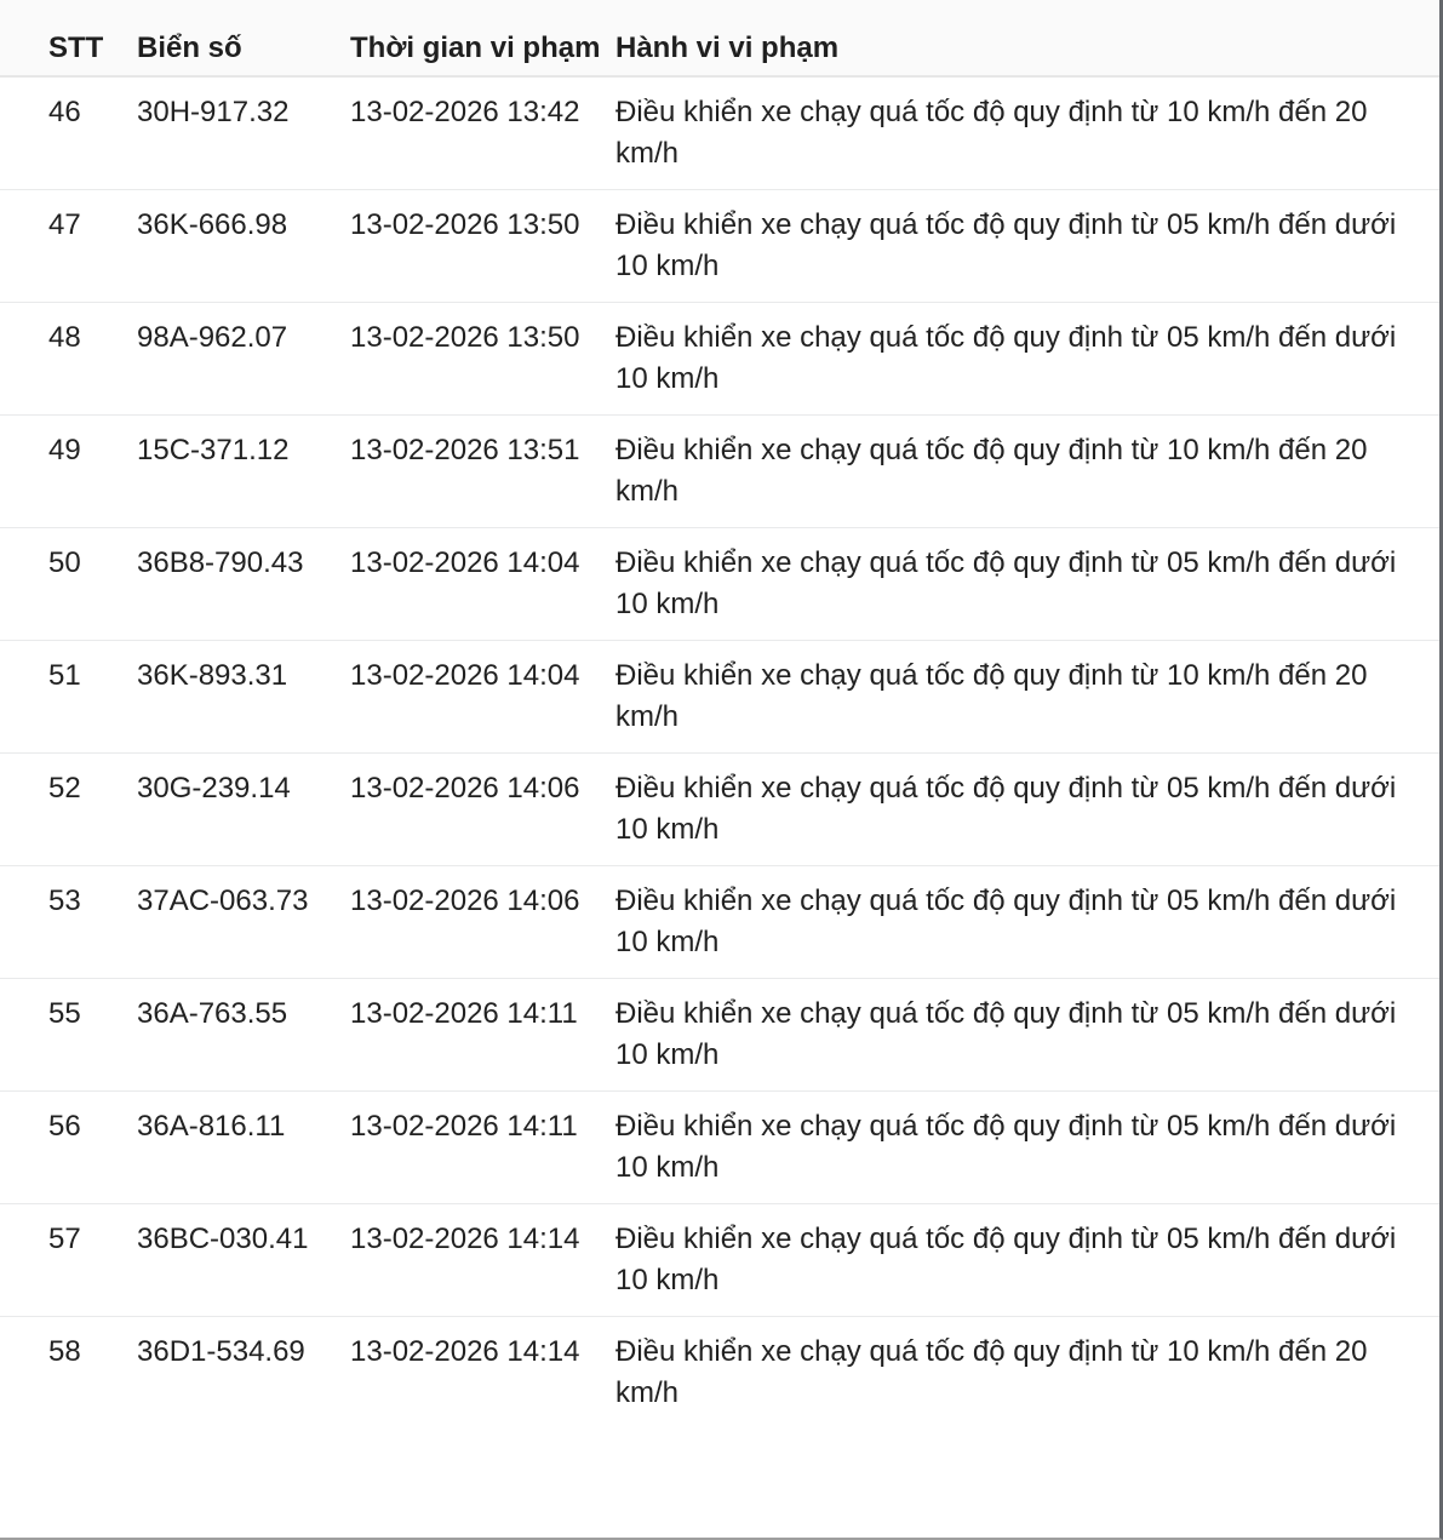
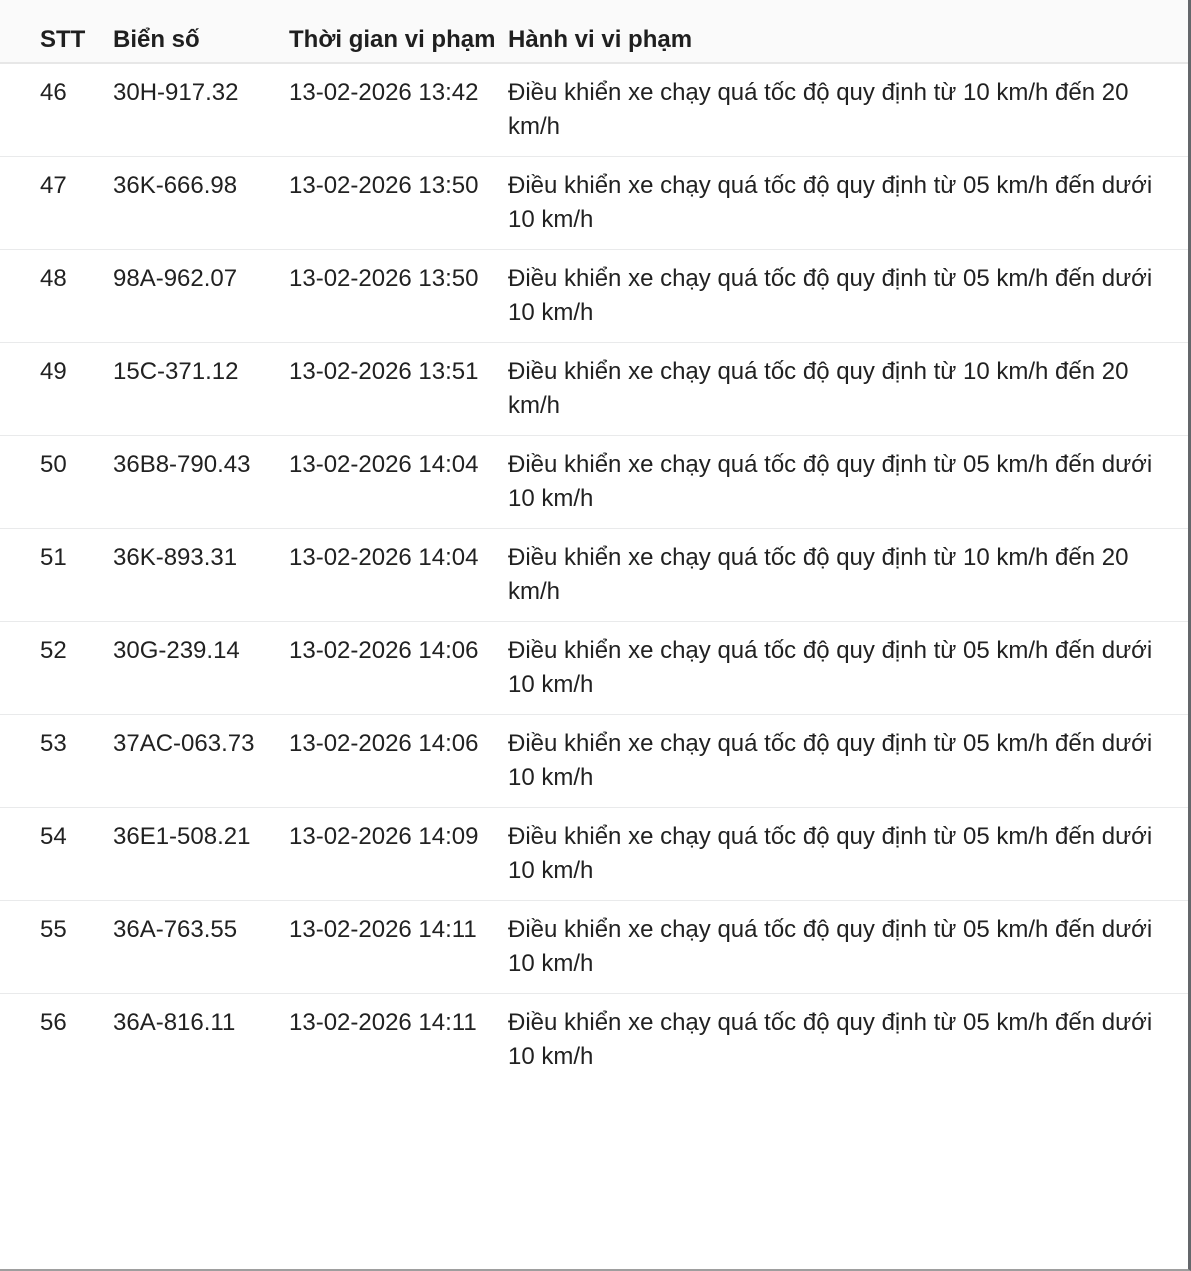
  STT	Biển số	Thời gian vi phạm	Hành vi vi phạm
  46	30H-917.32	13-02-2026 13:42	Điều khiển xe chạy quá tốc độ quy định từ 10 km/h đến 20 km/h
  47	36K-666.98	13-02-2026 13:50	Điều khiển xe chạy quá tốc độ quy định từ 05 km/h đến dưới 10 km/h
  48	98A-962.07	13-02-2026 13:50	Điều khiển xe chạy quá tốc độ quy định từ 05 km/h đến dưới 10 km/h
  49	15C-371.12	13-02-2026 13:51	Điều khiển xe chạy quá tốc độ quy định từ 10 km/h đến 20 km/h
  50	36B8-790.43	13-02-2026 14:04	Điều khiển xe chạy quá tốc độ quy định từ 05 km/h đến dưới 10 km/h
  51	36K-893.31	13-02-2026 14:04	Điều khiển xe chạy quá tốc độ quy định từ 10 km/h đến 20 km/h
  52	30G-239.14	13-02-2026 14:06	Điều khiển xe chạy quá tốc độ quy định từ 05 km/h đến dưới 10 km/h
  53	37AC-063.73	13-02-2026 14:06	Điều khiển xe chạy quá tốc độ quy định từ 05 km/h đến dưới 10 km/h
+ 54	36E1-508.21	13-02-2026 14:09	Điều khiển xe chạy quá tốc độ quy định từ 05 km/h đến dưới 10 km/h
  55	36A-763.55	13-02-2026 14:11	Điều khiển xe chạy quá tốc độ quy định từ 05 km/h đến dưới 10 km/h
  56	36A-816.11	13-02-2026 14:11	Điều khiển xe chạy quá tốc độ quy định từ 05 km/h đến dưới 10 km/h
- 57	36BC-030.41	13-02-2026 14:14	Điều khiển xe chạy quá tốc độ quy định từ 05 km/h đến dưới 10 km/h
- 58	36D1-534.69	13-02-2026 14:14	Điều khiển xe chạy quá tốc độ quy định từ 10 km/h đến 20 km/h
